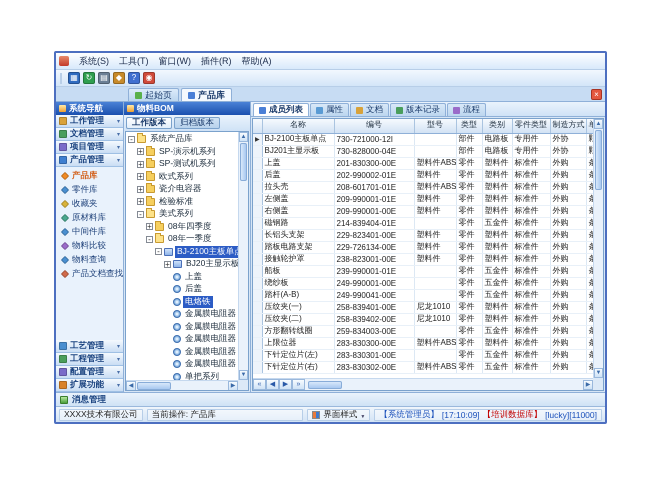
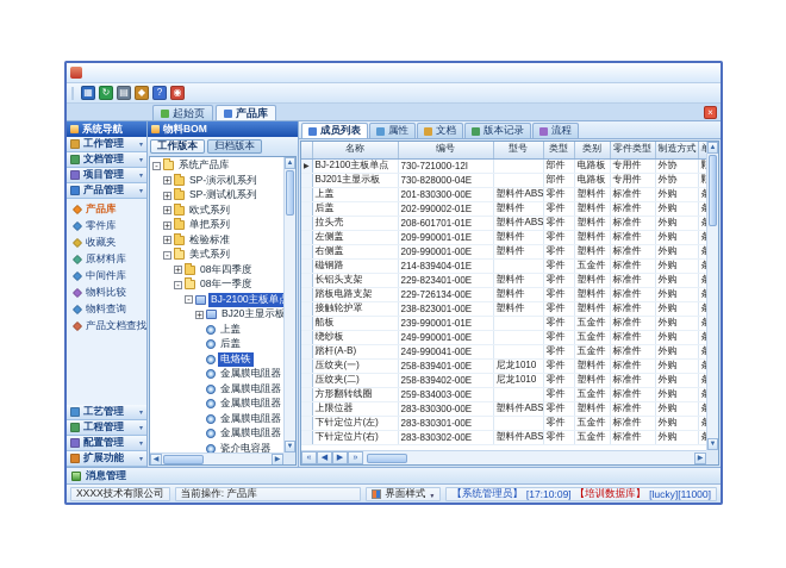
- 系统(S)
- 工具(T)
- 窗口(W)
- 插件(R)
- 帮助(A)
  ▦
  ↻
  ▤
  ◆
  ?
  ◉
  起始页
  产品库
  ×
  系统导航
  工作管理
  文档管理
  项目管理
  产品管理
  产品库
  零件库
  收藏夹
  原材料库
  中间件库
  物料比较
  物料查询
  产品文档查找
  工艺管理
  工程管理
  配置管理
  扩展功能
  物料BOM
  工作版本
  归档版本
  -
  系统产品库
  +
  SP-演示机系列
  +
  SP-测试机系列
  +
  欧式系列
  +
- 瓷介电容器
+ 单把系列
  +
  检验标准
  -
  美式系列
  +
  08年四季度
  -
  08年一季度
  -
  BJ-2100主板单
  +
  BJ20主显示板
  上盖
  后盖
  电烙铁
  金属膜电阻器
  金属膜电阻器
  金属膜电阻器
  金属膜电阻器
  金属膜电阻器
- 单把系列
+ 瓷介电容器
  成员列表
  属性
  文档
  版本记录
  流程
  	名称	编号	型号	类型	类别	零件类型	制造方式
  	BJ-2100主板单点	730-721000-12I		部件	电路板	专用件	外协
  	BJ201主显示板	730-828000-04E		部件	电路板	专用件	外协
  	上盖	201-830300-00E	塑料件ABS	零件	塑料件	标准件	外购
  	后盖	202-990002-01E	塑料件	零件	塑料件	标准件	外购
  	拉头壳	208-601701-01E	塑料件ABS	零件	塑料件	标准件	外购
  	左侧盖	209-990001-01E	塑料件	零件	塑料件	标准件	外购
  	右侧盖	209-990001-00E	塑料件	零件	塑料件	标准件	外购
  	磁钢路	214-839404-01E		零件	五金件	标准件	外购
  	长铝头支架	229-823401-00E	塑料件	零件	塑料件	标准件	外购
  	踏板电路支架	229-726134-00E	塑料件	零件	塑料件	标准件	外购
  	接触轮护罩	238-823001-00E	塑料件	零件	塑料件	标准件	外购
  	船板	239-990001-01E		零件	五金件	标准件	外购
  	绕纱板	249-990001-00E		零件	五金件	标准件	外购
  	踏杆(A-B)	249-990041-00E		零件	五金件	标准件	外购
  	压纹夹(一)	258-839401-00E	尼龙1010	零件	塑料件	标准件	外购
  	压纹夹(二)	258-839402-00E	尼龙1010	零件	塑料件	标准件	外购
  	方形翻转线圈	259-834003-00E		零件	五金件	标准件	外购
  	上限位器	283-830300-00E	塑料件ABS	零件	塑料件	标准件	外购
  	下针定位片(左)	283-830301-00E		零件	五金件	标准件	外购
  	下针定位片(右)	283-830302-00E	塑料件ABS	零件	五金件	标准件	外购
  消息管理
  XXXX技术有限公司
  当前操作: 产品库
  界面样式
  【系统管理员】
  [17:10:09]
  【培训数据库】
  [lucky][11000]
